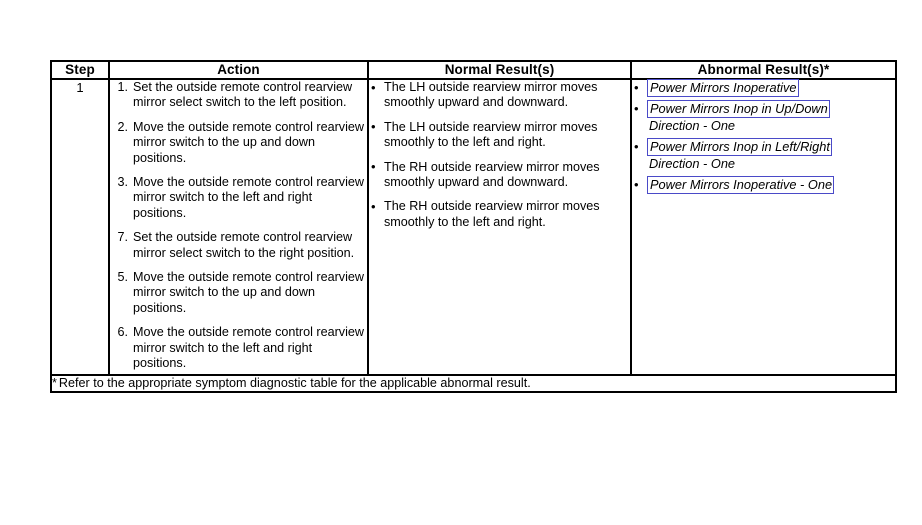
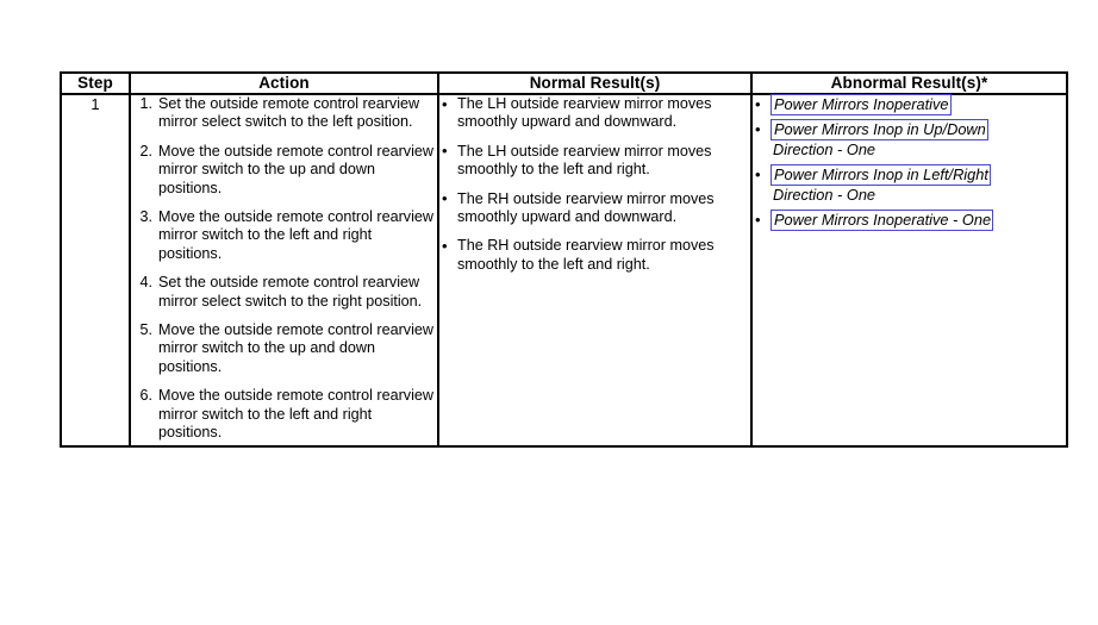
  Step	Action	Normal Result(s)	Abnormal Result(s)*
- 1	1. Set the outside remote control rearview mirror select switch to the left position. 2. Move the outside remote control rearview mirror switch to the up and down positions. 3. Move the outside remote control rearview mirror switch to the left and right positions. 7. Set the outside remote control rearview mirror select switch to the right position. 5. Move the outside remote control rearview mirror switch to the up and down positions. 6. Move the outside remote control rearview mirror switch to the left and right positions.	• The LH outside rearview mirror moves smoothly upward and downward. • The LH outside rearview mirror moves smoothly to the left and right. • The RH outside rearview mirror moves smoothly upward and downward. • The RH outside rearview mirror moves smoothly to the left and right.	• Power Mirrors Inoperative • Power Mirrors Inop in Up/Down Direction - One • Power Mirrors Inop in Left/Right Direction - One • Power Mirrors Inoperative - One
+ 1	1. Set the outside remote control rearview mirror select switch to the left position. 2. Move the outside remote control rearview mirror switch to the up and down positions. 3. Move the outside remote control rearview mirror switch to the left and right positions. 4. Set the outside remote control rearview mirror select switch to the right position. 5. Move the outside remote control rearview mirror switch to the up and down positions. 6. Move the outside remote control rearview mirror switch to the left and right positions.	• The LH outside rearview mirror moves smoothly upward and downward. • The LH outside rearview mirror moves smoothly to the left and right. • The RH outside rearview mirror moves smoothly upward and downward. • The RH outside rearview mirror moves smoothly to the left and right.	• Power Mirrors Inoperative • Power Mirrors Inop in Up/Down Direction - One • Power Mirrors Inop in Left/Right Direction - One • Power Mirrors Inoperative - One
- * Refer to the appropriate symptom diagnostic table for the applicable abnormal result.
